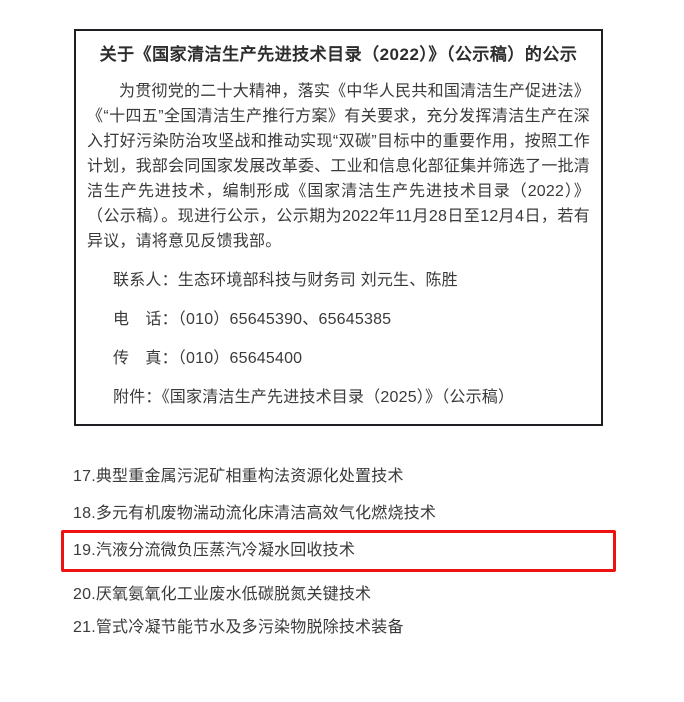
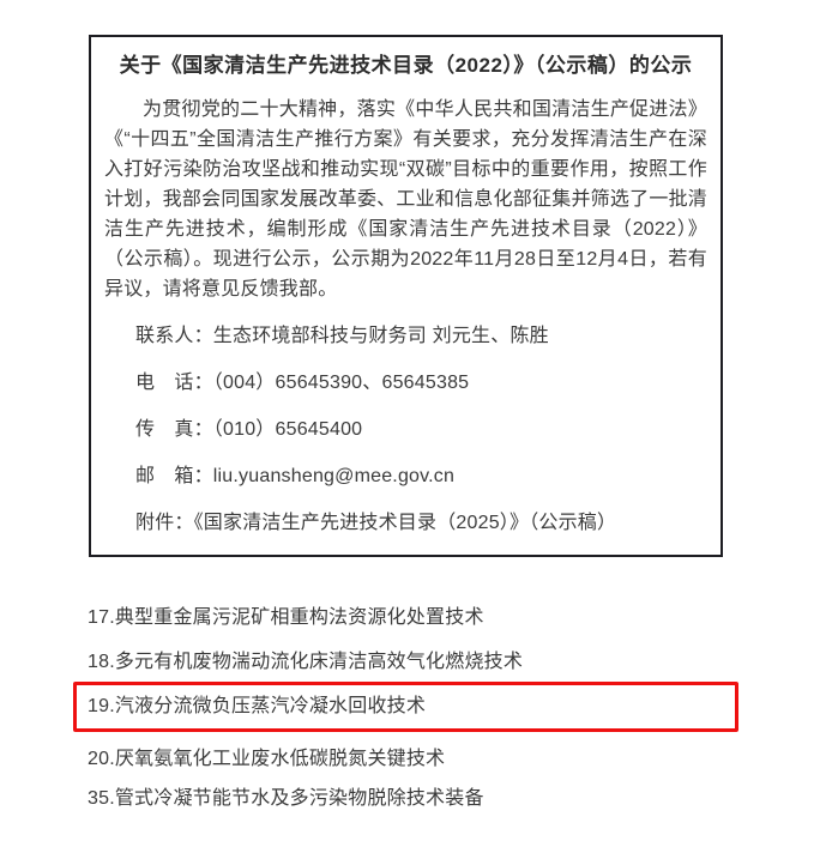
  关于《国家清洁生产先进技术目录（2022）》（公示稿）的公示
  为贯彻党的二十大精神，落实《中华人民共和国清洁生产促进法》《“十四五”全国清洁生产推行方案》有关要求，充分发挥清洁生产在深入打好污染防治攻坚战和推动实现“双碳”目标中的重要作用，按照工作计划，我部会同国家发展改革委、工业和信息化部征集并筛选了一批清洁生产先进技术，编制形成《国家清洁生产先进技术目录（2022）》（公示稿）。现进行公示，公示期为2022年11月28日至12月4日，若有异议，请将意见反馈我部。
  联系人：生态环境部科技与财务司 刘元生、陈胜
- 电 话：（010）65645390、65645385
+ 电 话：（004）65645390、65645385
  传 真：（010）65645400
+ 邮 箱：liu.yuansheng@mee.gov.cn
  附件：《国家清洁生产先进技术目录（2025）》（公示稿）
  17.典型重金属污泥矿相重构法资源化处置技术
  18.多元有机废物湍动流化床清洁高效气化燃烧技术
  19.汽液分流微负压蒸汽冷凝水回收技术
  20.厌氧氨氧化工业废水低碳脱氮关键技术
- 21.管式冷凝节能节水及多污染物脱除技术装备
+ 35.管式冷凝节能节水及多污染物脱除技术装备
